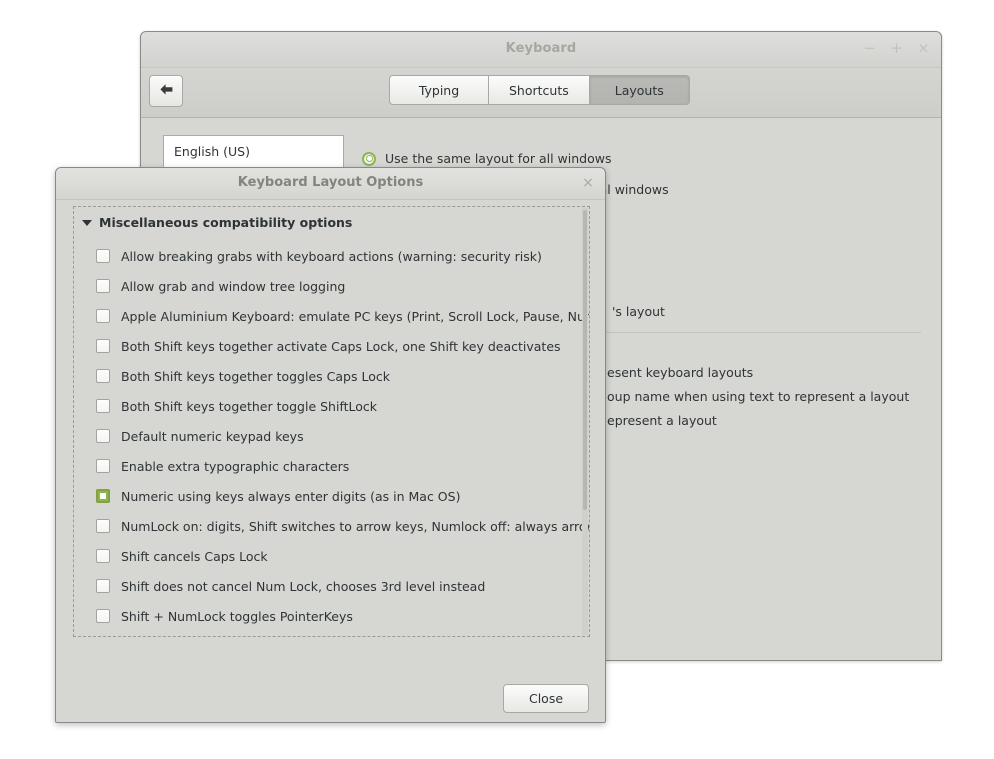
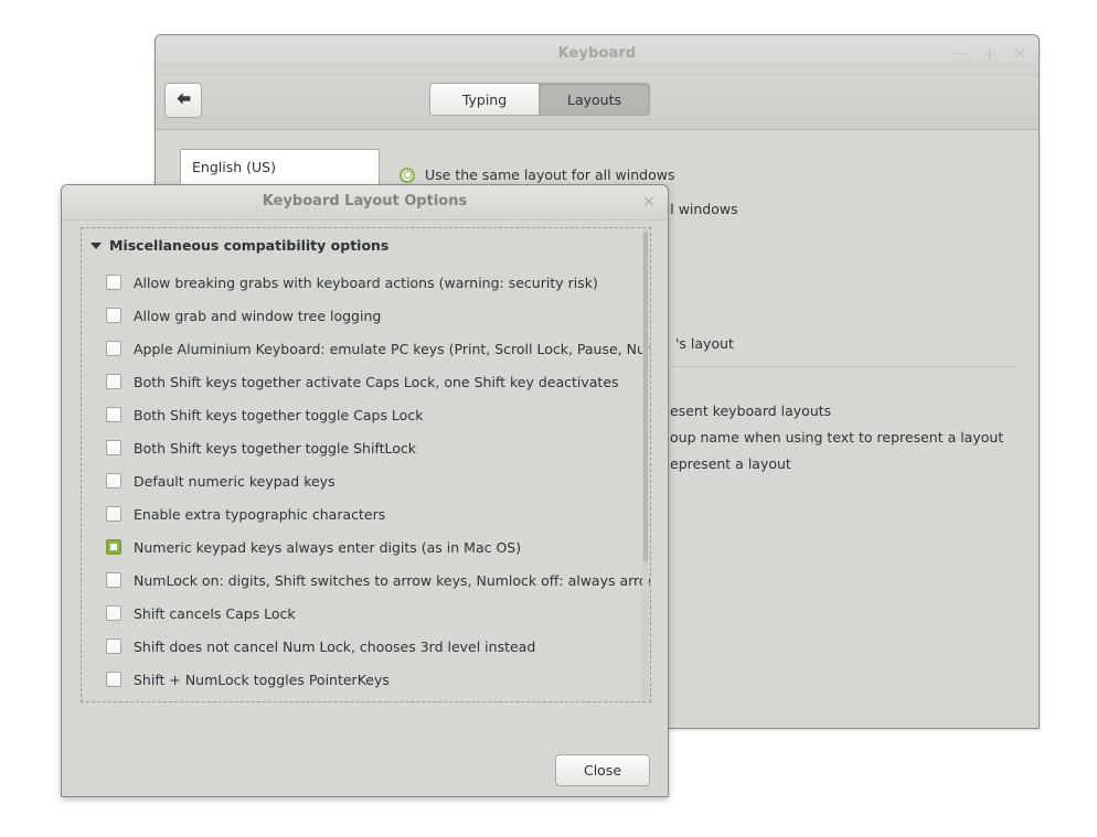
  Keyboard
  −
  +
  ×
  Typing
- Shortcuts
  Layouts
  English (US)
  Use the same layout for all windows
  's layout
  esent keyboard layouts
  oup name when using text to represent a layout
  epresent a layout
  Keyboard Layout Options
  ×
  Miscellaneous compatibility options
  Allow breaking grabs with keyboard actions (warning: security risk)
  Allow grab and window tree logging
  Apple Aluminium Keyboard: emulate PC keys (Print, Scroll Lock, Pause, Nu
  Both Shift keys together activate Caps Lock, one Shift key deactivates
- Both Shift keys together toggles Caps Lock
+ Both Shift keys together toggle Caps Lock
  Both Shift keys together toggle ShiftLock
  Default numeric keypad keys
  Enable extra typographic characters
- Numeric using keys always enter digits (as in Mac OS)
+ Numeric keypad keys always enter digits (as in Mac OS)
  NumLock on: digits, Shift switches to arrow keys, Numlock off: always arr
  Shift cancels Caps Lock
  Shift does not cancel Num Lock, chooses 3rd level instead
  Shift + NumLock toggles PointerKeys
  Close
